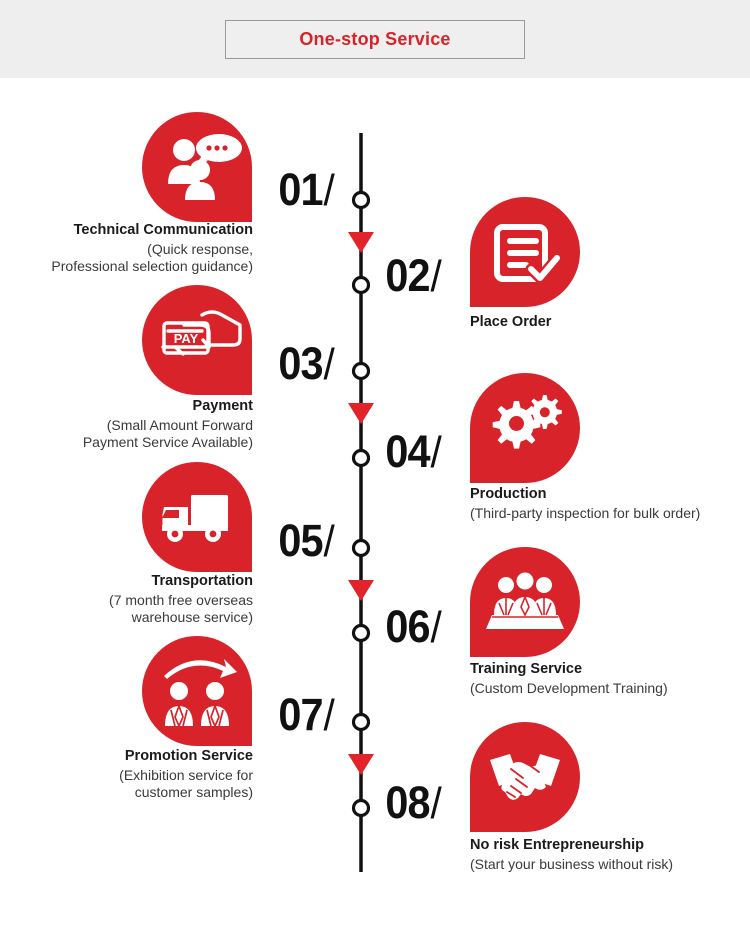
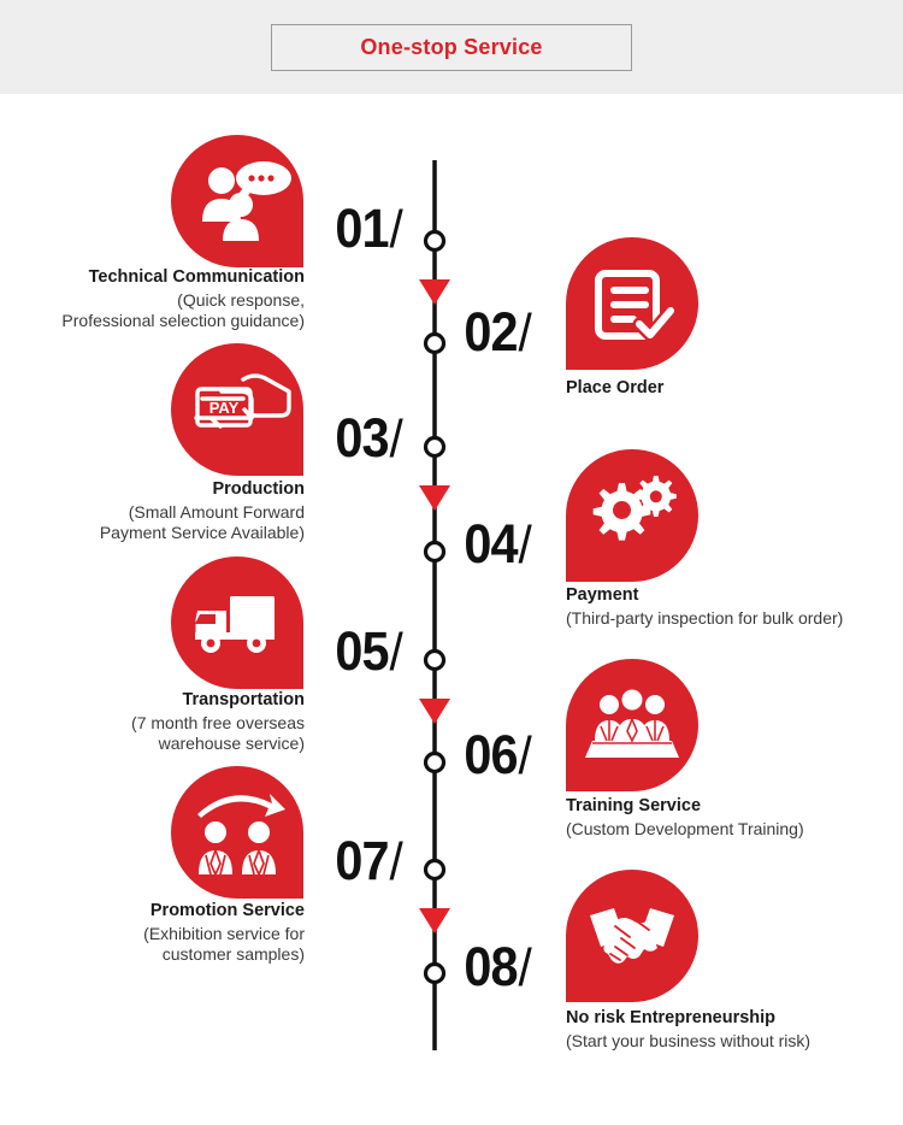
  One-stop Service
  01/
  Technical Communication
  (Quick response,
  Professional selection guidance)
  02/
  Place Order
  PAY
  03/
- Payment
+ Production
  (Small Amount Forward
  Payment Service Available)
  04/
- Production
+ Payment
  (Third-party inspection for bulk order)
  05/
  Transportation
  (7 month free overseas
  warehouse service)
  06/
  Training Service
  (Custom Development Training)
  07/
  Promotion Service
  (Exhibition service for
  customer samples)
  08/
  No risk Entrepreneurship
  (Start your business without risk)
